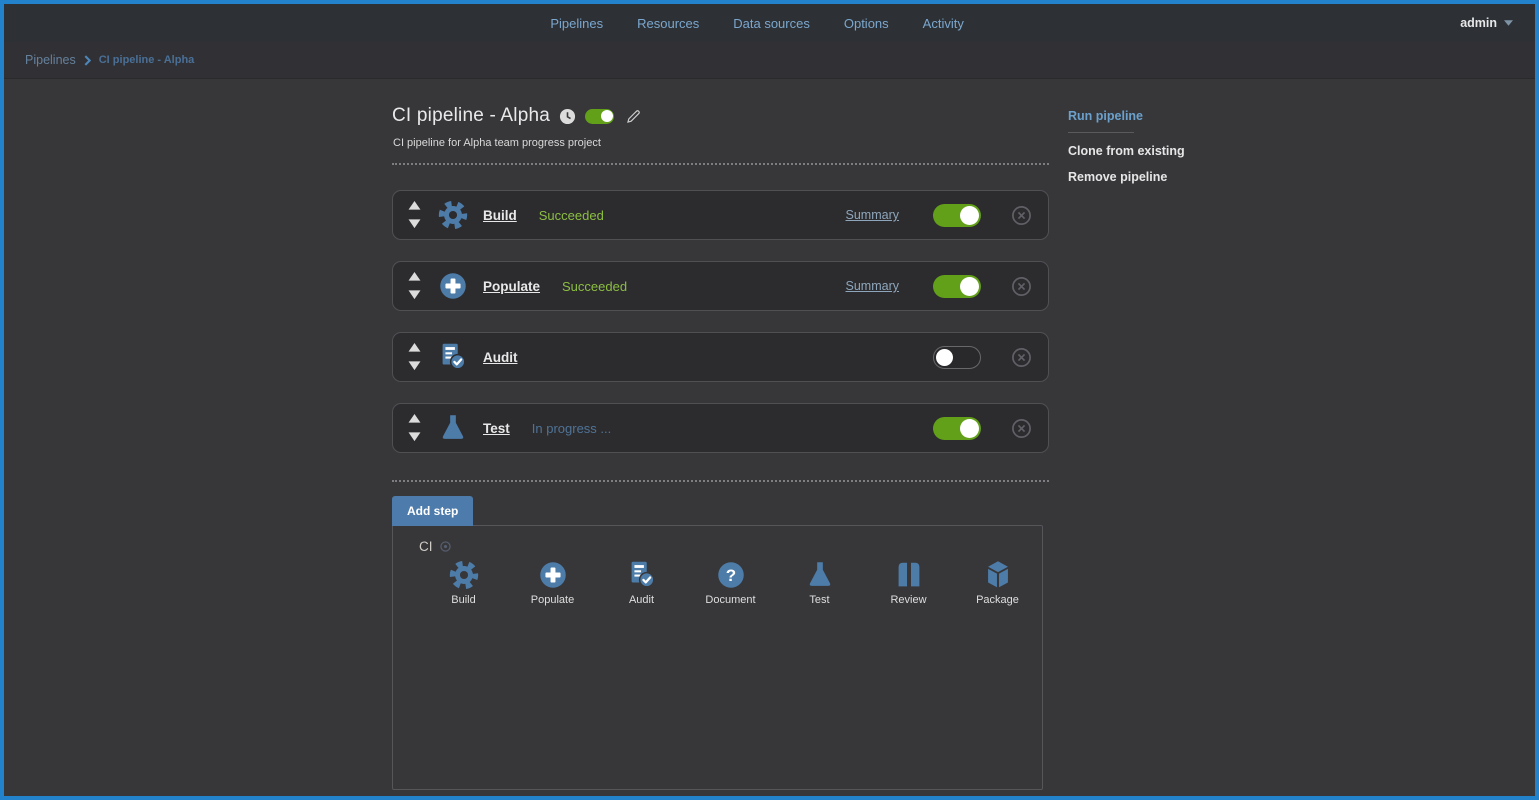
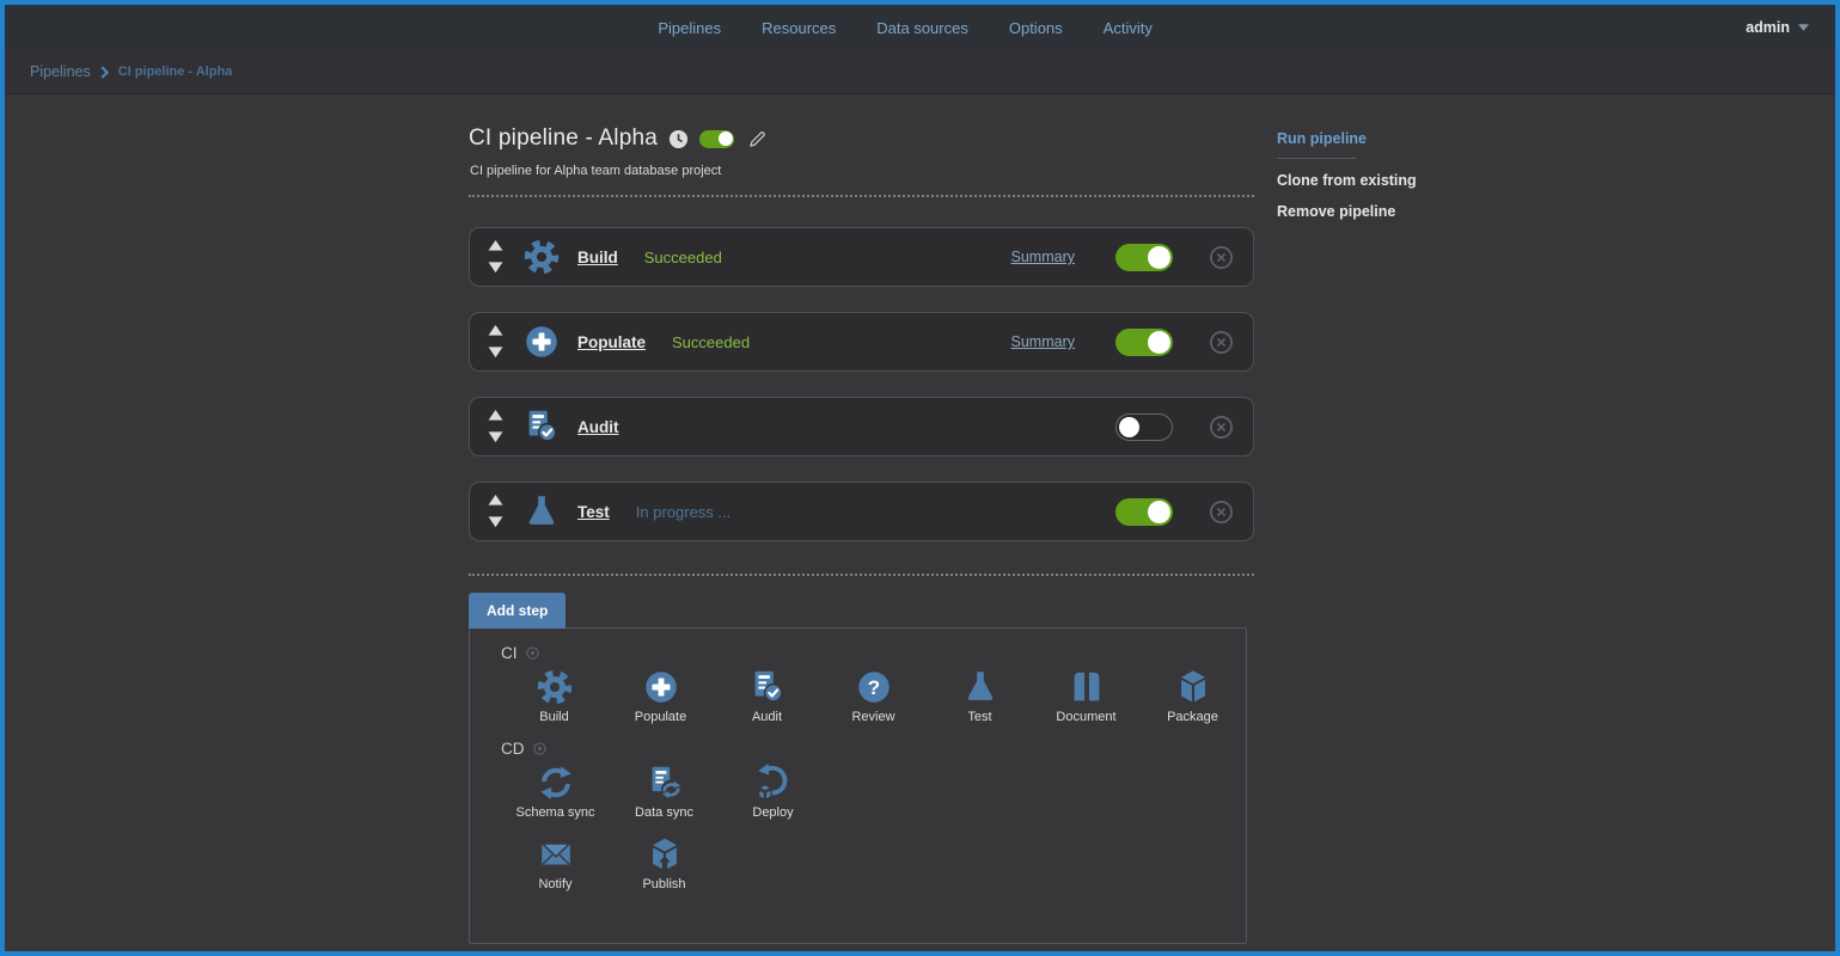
  Pipelines
  Resources
  Data sources
  Options
  Activity
  admin
  Pipelines
  CI pipeline - Alpha
  CI pipeline - Alpha
- CI pipeline for Alpha team progress project
+ CI pipeline for Alpha team database project
  Build
  Succeeded
  Summary
  Populate
  Succeeded
  Summary
  Audit
  Test
  In progress ...
  Run pipeline
  Clone from existing
  Remove pipeline
  Add step
  CI
  Build
  Populate
  Audit
  ?
- Document
+ Review
  Test
- Review
+ Document
  Package
+ CD
+ Schema sync
+ Data sync
+ Deploy
+ Notify
+ Publish
